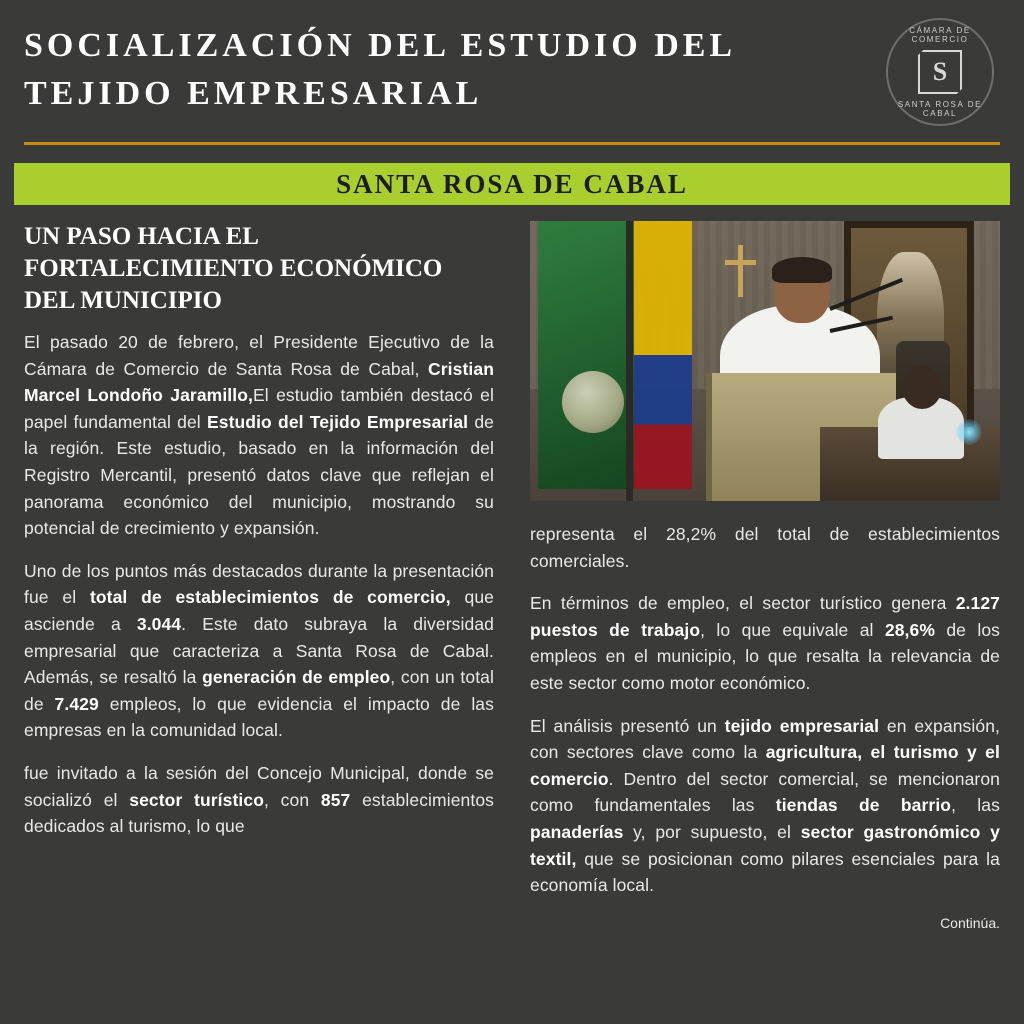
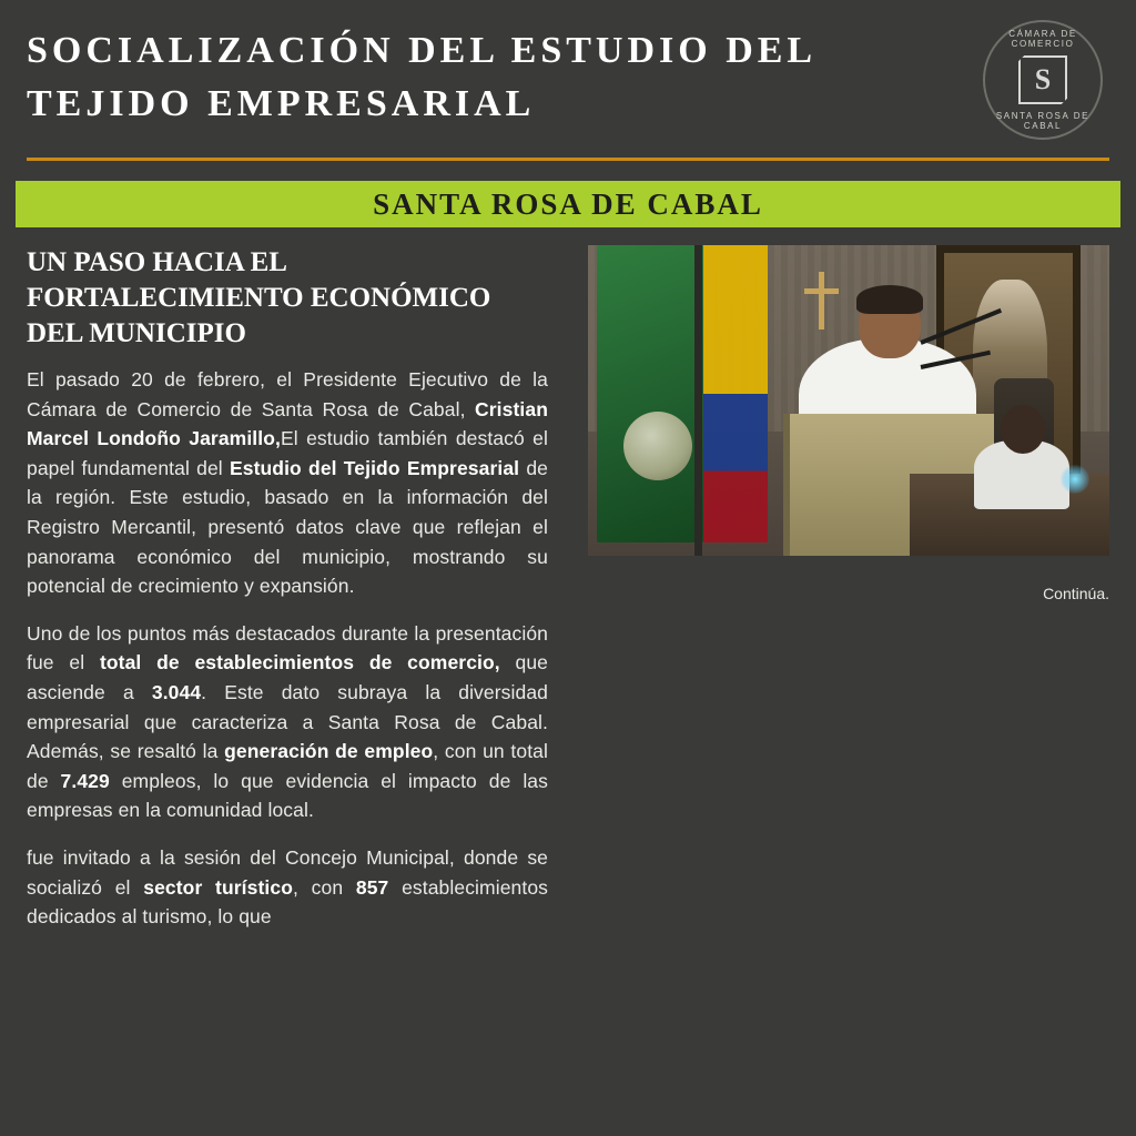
  SOCIALIZACIÓN DEL ESTUDIO DEL TEJIDO EMPRESARIAL
  CÁMARA DE COMERCIO
  S
  SANTA ROSA DE CABAL
  SANTA ROSA DE CABAL
  UN PASO HACIA EL FORTALECIMIENTO ECONÓMICO DEL MUNICIPIO
  El pasado 20 de febrero, el Presidente Ejecutivo de la Cámara de Comercio de Santa Rosa de Cabal, Cristian Marcel Londoño Jaramillo,El estudio también destacó el papel fundamental del Estudio del Tejido Empresarial de la región. Este estudio, basado en la información del Registro Mercantil, presentó datos clave que reflejan el panorama económico del municipio, mostrando su potencial de crecimiento y expansión.
  Uno de los puntos más destacados durante la presentación fue el total de establecimientos de comercio, que asciende a 3.044. Este dato subraya la diversidad empresarial que caracteriza a Santa Rosa de Cabal. Además, se resaltó la generación de empleo, con un total de 7.429 empleos, lo que evidencia el impacto de las empresas en la comunidad local.
  fue invitado a la sesión del Concejo Municipal, donde se socializó el sector turístico, con 857 establecimientos dedicados al turismo, lo que
- representa el 28,2% del total de establecimientos comerciales.
- En términos de empleo, el sector turístico genera 2.127 puestos de trabajo, lo que equivale al 28,6% de los empleos en el municipio, lo que resalta la relevancia de este sector como motor económico.
- El análisis presentó un tejido empresarial en expansión, con sectores clave como la agricultura, el turismo y el comercio. Dentro del sector comercial, se mencionaron como fundamentales las tiendas de barrio, las panaderías y, por supuesto, el sector gastronómico y textil, que se posicionan como pilares esenciales para la economía local.
  Continúa.
